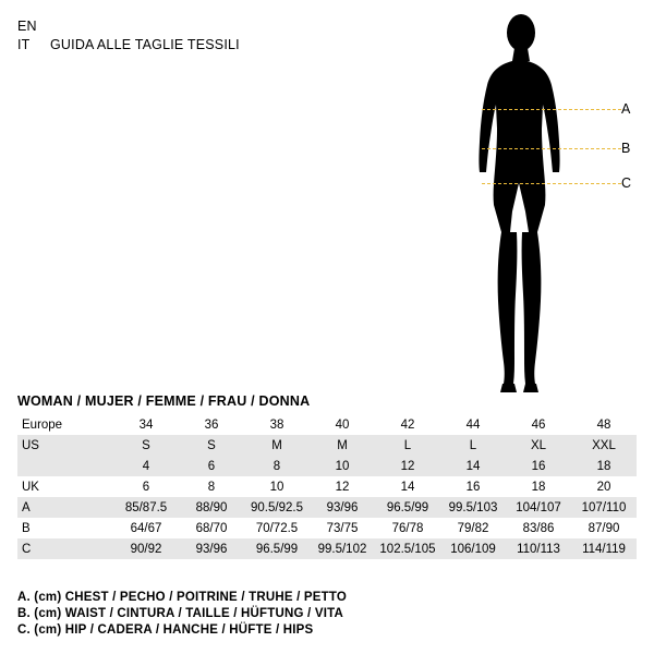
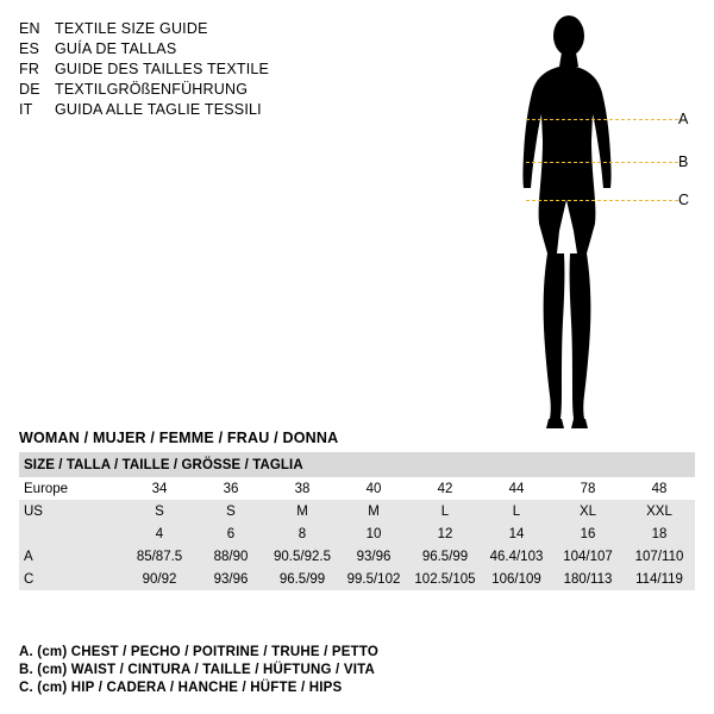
  EN
+ TEXTILE SIZE GUIDE
+ ES
+ GUÍA DE TALLAS
+ FR
+ GUIDE DES TAILLES TEXTILE
+ DE
+ TEXTILGRÖßENFÜHRUNG
  IT
  GUIDA ALLE TAGLIE TESSILI
  A
  B
  C
  WOMAN / MUJER / FEMME / FRAU / DONNA
+ SIZE / TALLA / TAILLE / GRÖSSE / TAGLIA
- Europe	34	36	38	40	42	44	46	48
+ Europe	34	36	38	40	42	44	78	48
  US	S	S	M	M	L	L	XL	XXL
  	4	6	8	10	12	14	16	18
- UK	6	8	10	12	14	16	18	20
- A	85/87.5	88/90	90.5/92.5	93/96	96.5/99	99.5/103	104/107	107/110
+ A	85/87.5	88/90	90.5/92.5	93/96	96.5/99	46.4/103	104/107	107/110
- B	64/67	68/70	70/72.5	73/75	76/78	79/82	83/86	87/90
- C	90/92	93/96	96.5/99	99.5/102	102.5/105	106/109	110/113	114/119
+ C	90/92	93/96	96.5/99	99.5/102	102.5/105	106/109	180/113	114/119
  A. (cm) CHEST / PECHO / POITRINE / TRUHE / PETTO
  B. (cm) WAIST / CINTURA / TAILLE / HÜFTUNG / VITA
  C. (cm) HIP / CADERA / HANCHE / HÜFTE / HIPS
